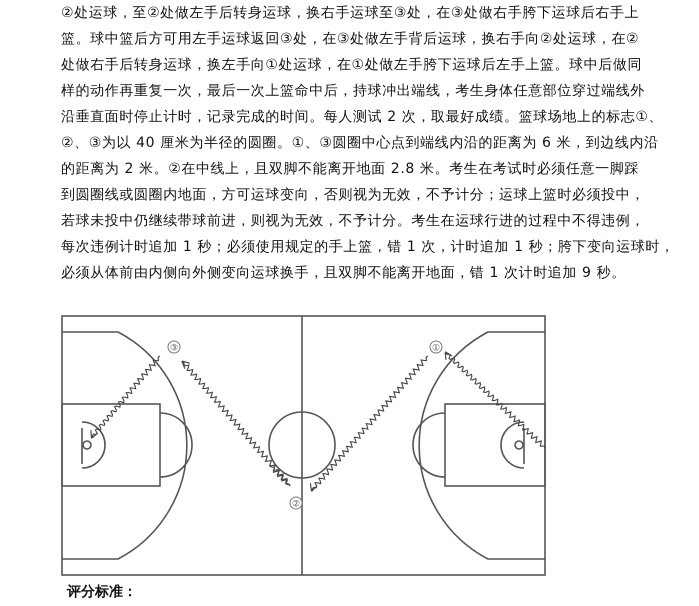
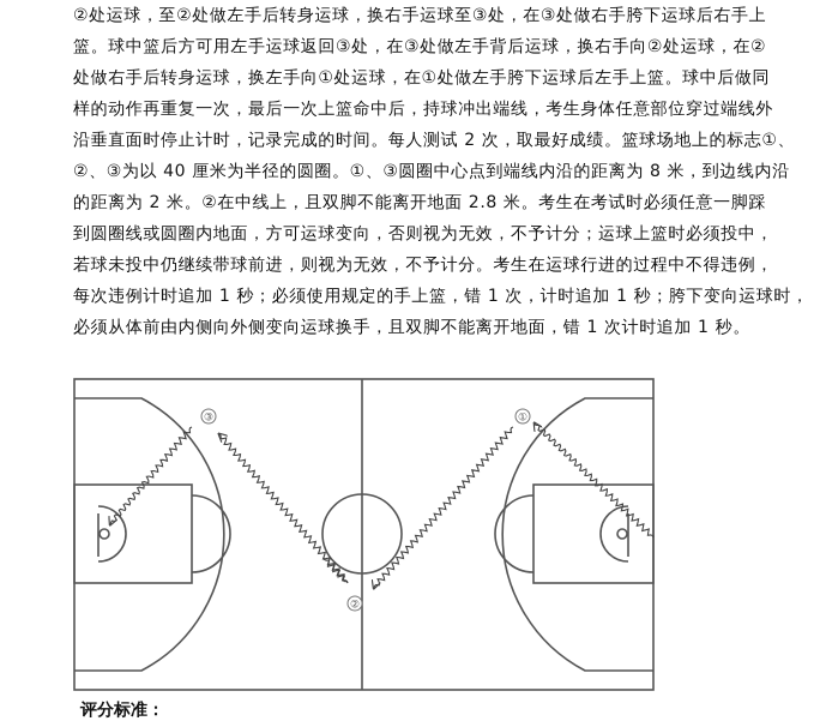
  ②处运球，至②处做左手后转身运球，换右手运球至③处，在③处做右手胯下运球后右手上
  篮。球中篮后方可用左手运球返回③处，在③处做左手背后运球，换右手向②处运球，在②
  处做右手后转身运球，换左手向①处运球，在①处做左手胯下运球后左手上篮。球中后做同
  样的动作再重复一次，最后一次上篮命中后，持球冲出端线，考生身体任意部位穿过端线外
  沿垂直面时停止计时，记录完成的时间。每人测试 2 次，取最好成绩。篮球场地上的标志①、
- ②、③为以 40 厘米为半径的圆圈。①、③圆圈中心点到端线内沿的距离为 6 米，到边线内沿
+ ②、③为以 40 厘米为半径的圆圈。①、③圆圈中心点到端线内沿的距离为 8 米，到边线内沿
  的距离为 2 米。②在中线上，且双脚不能离开地面 2.8 米。考生在考试时必须任意一脚踩
  到圆圈线或圆圈内地面，方可运球变向，否则视为无效，不予计分；运球上篮时必须投中，
  若球未投中仍继续带球前进，则视为无效，不予计分。考生在运球行进的过程中不得违例，
  每次违例计时追加 1 秒；必须使用规定的手上篮，错 1 次，计时追加 1 秒；胯下变向运球时
- 必须从体前由内侧向外侧变向运球换手，且双脚不能离开地面，错 1 次计时追加 9 秒。
+ 必须从体前由内侧向外侧变向运球换手，且双脚不能离开地面，错 1 次计时追加 1 秒。
  ③
  ①
  ②
  评分标准：
